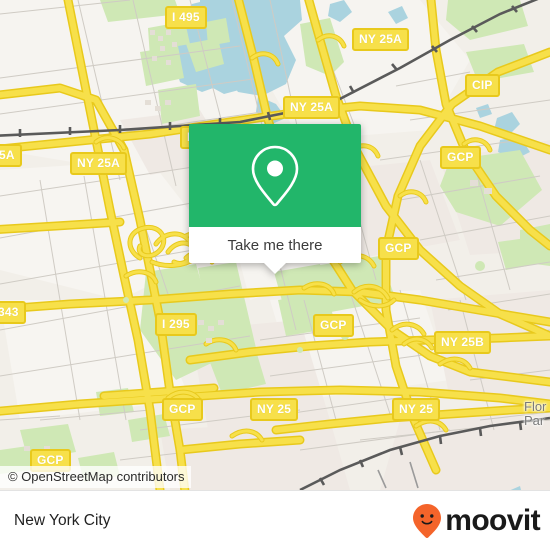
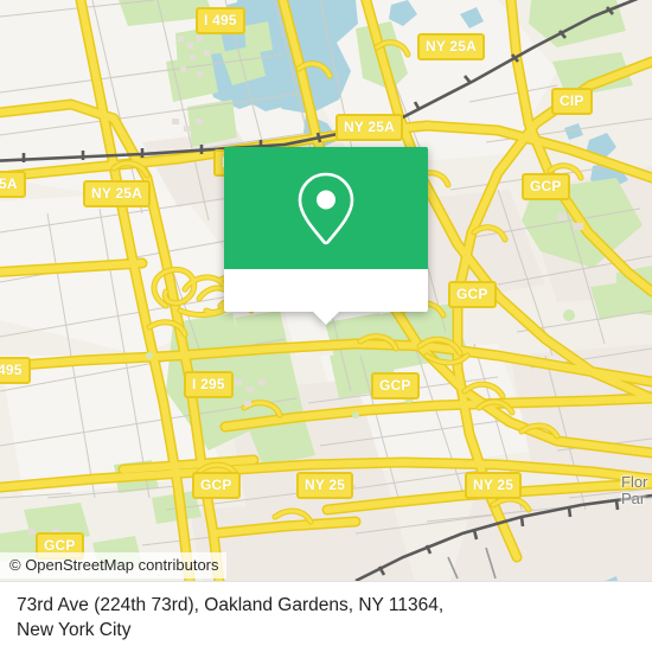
  I 495
  NY 25A
  CIP
  NY 25A
  5A
  NY 25A
  GCP
  GCP
- 343
+ 495
  I 295
  GCP
- NY 25B
  GCP
  NY 25
  NY 25
  GCP
  Flor
  Par
- Take me there
  © OpenStreetMap contributors
+ 73rd Ave (224th 73rd), Oakland Gardens, NY 11364,
  New York City
- moovit
